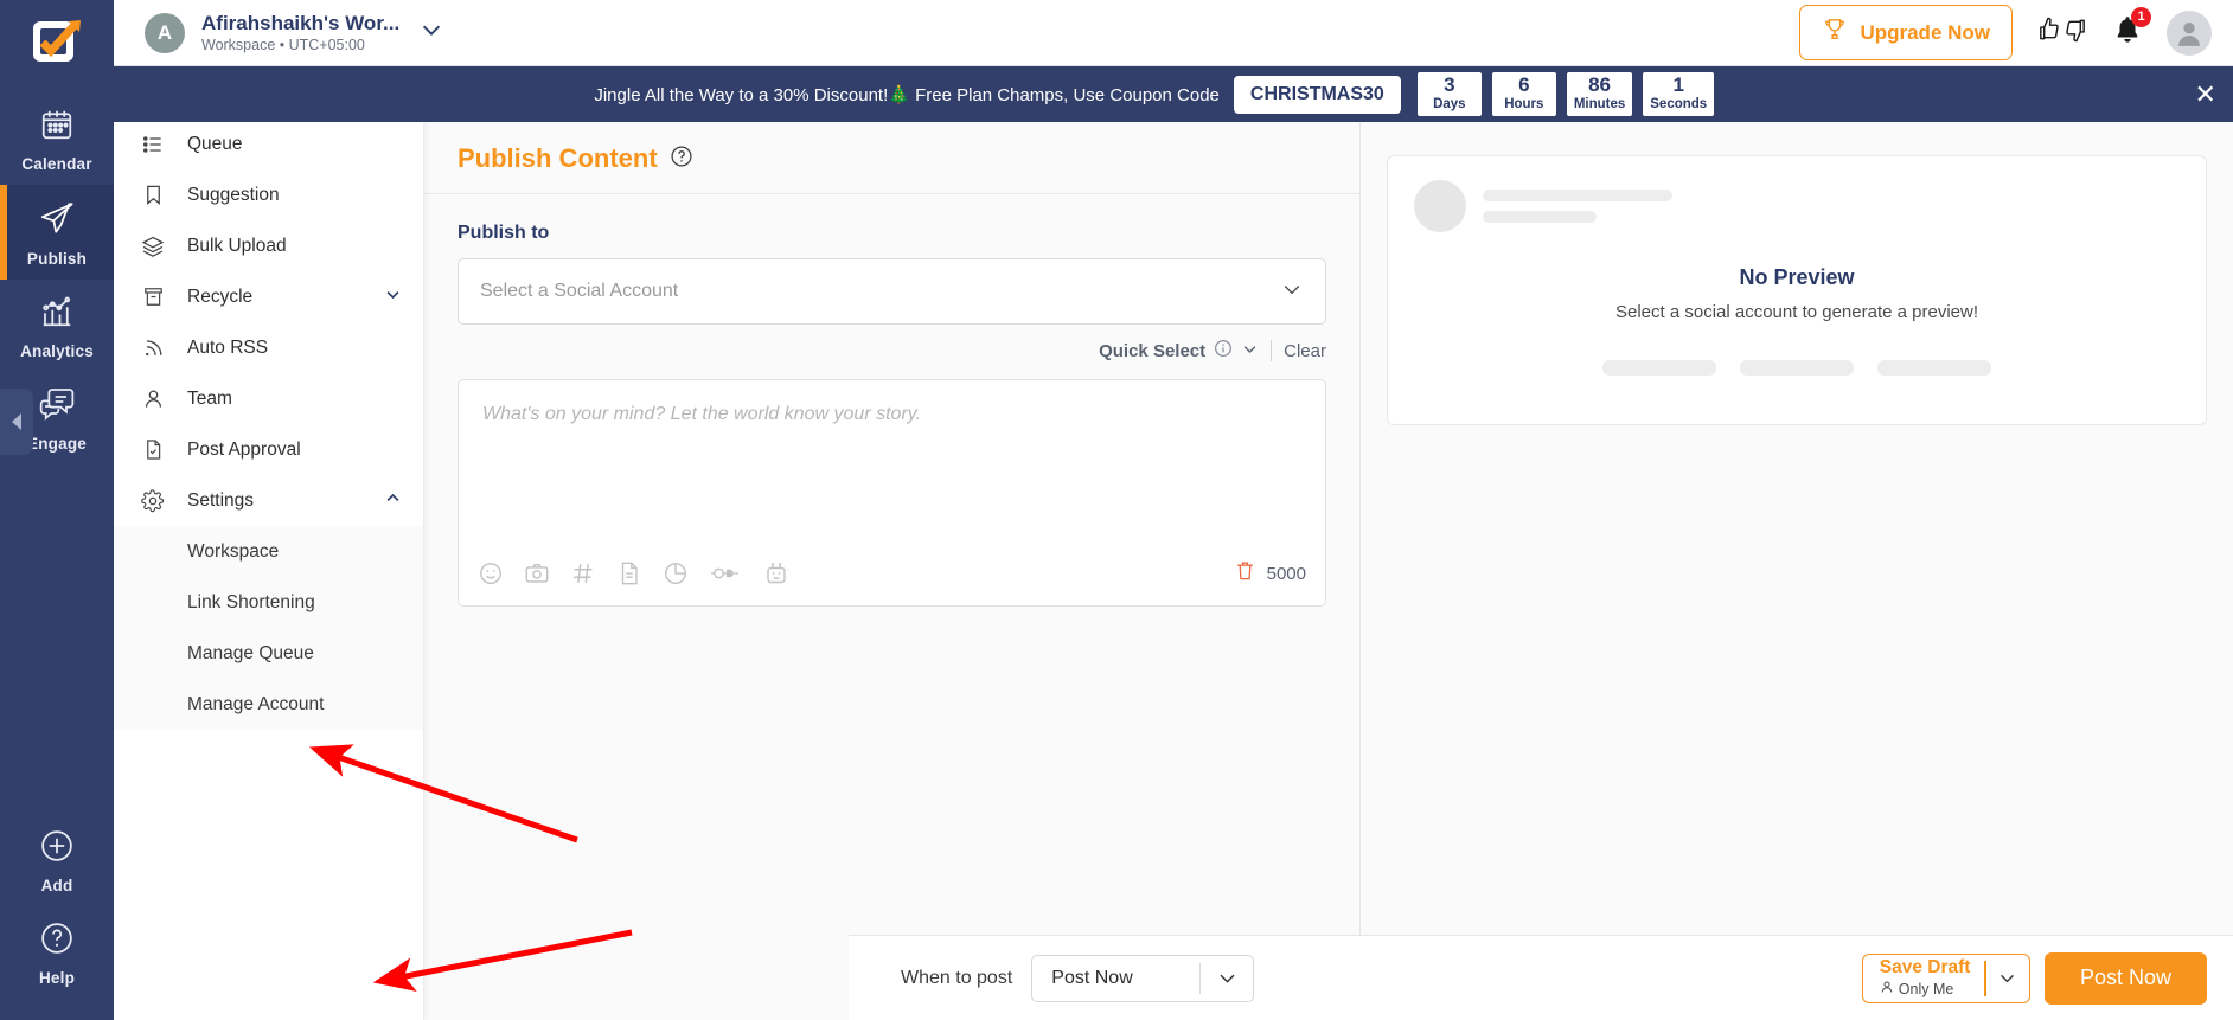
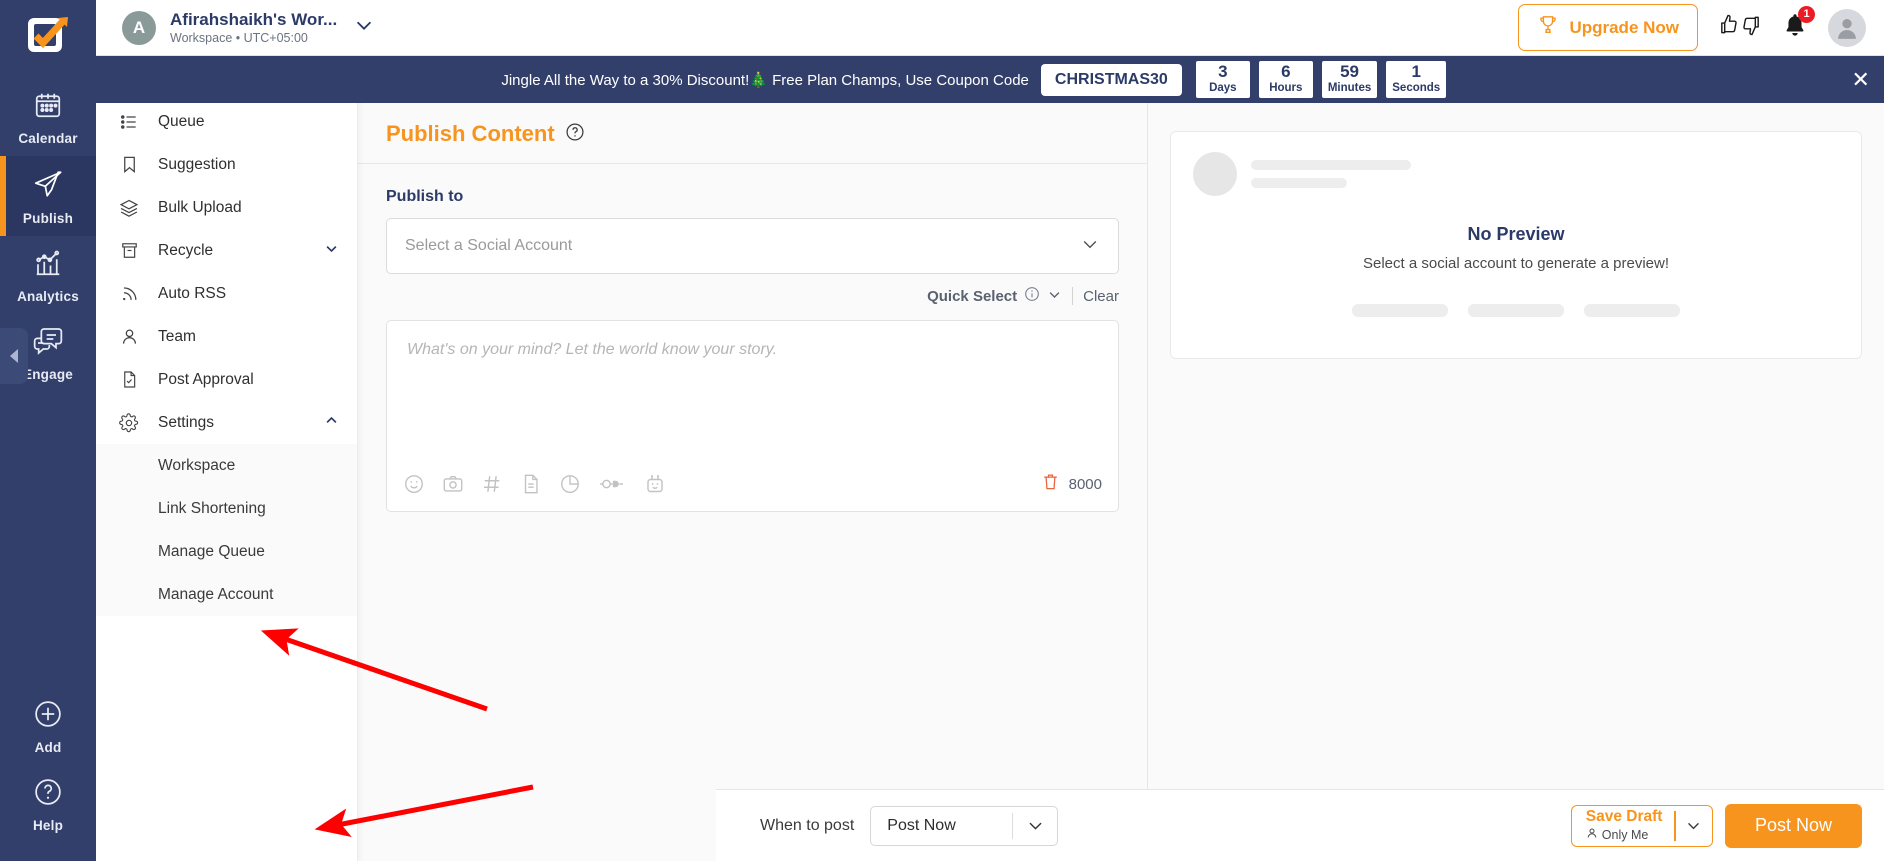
  Calendar
  Publish
  Analytics
  ngage
  Add
  Help
  Queue
  Suggestion
  Bulk Upload
  Recycle
  Auto RSS
  Team
  Post Approval
  Settings
  Workspace
  Link Shortening
  Manage Queue
  Manage Account
  Publish Content
  Publish to
  Select a Social Account
  Quick Select
  Clear
  What's on your mind? Let the world know your story.
- 5000
+ 8000
  No Preview
  Select a social account to generate a preview!
  When to post
  Post Now
  Save Draft
  Only Me
  Post Now
  A
  Afirahshaikh's Wor...
  Workspace • UTC+05:00
  Upgrade Now
  1
  Jingle All the Way to a 30% Discount!🎄 Free Plan Champs, Use Coupon Code
  CHRISTMAS30
  3
  Days
  6
  Hours
- 86
+ 59
  Minutes
  1
  Seconds
  ✕
